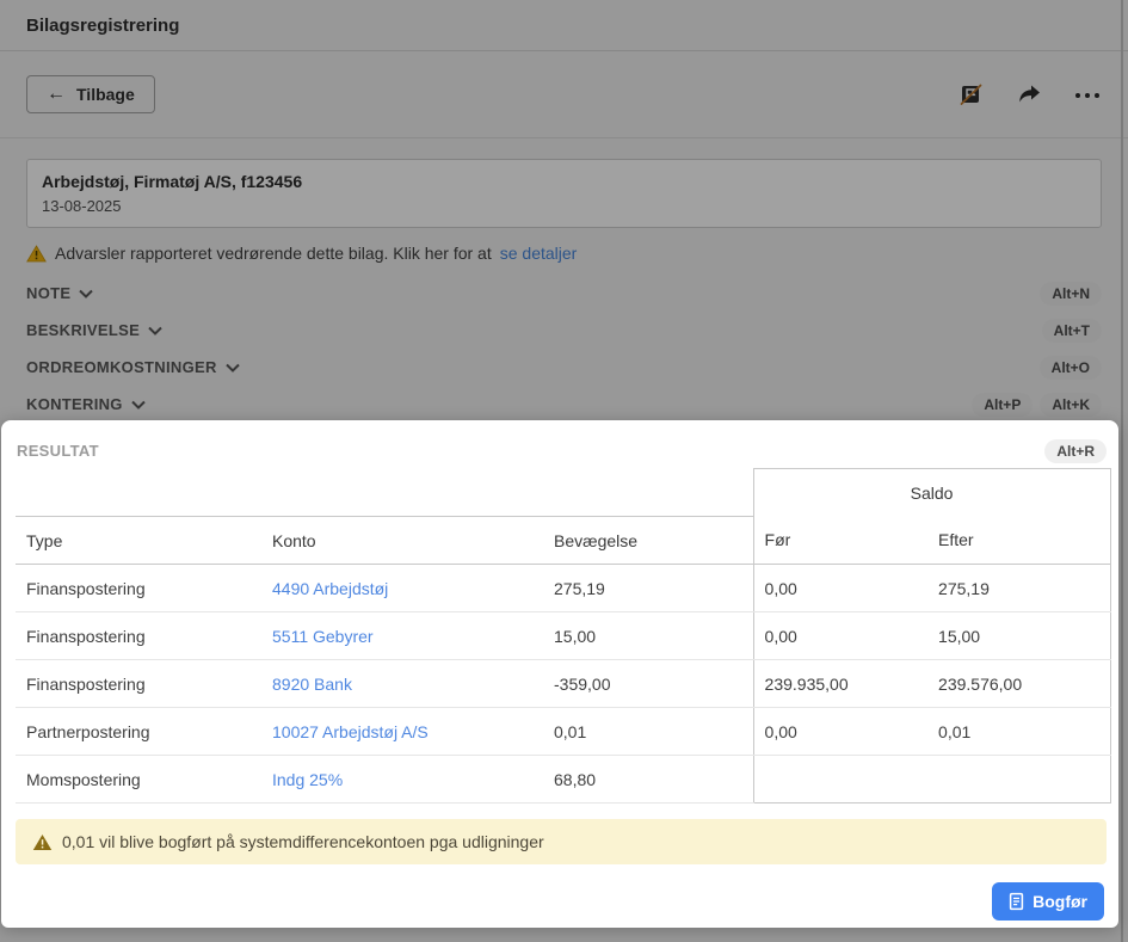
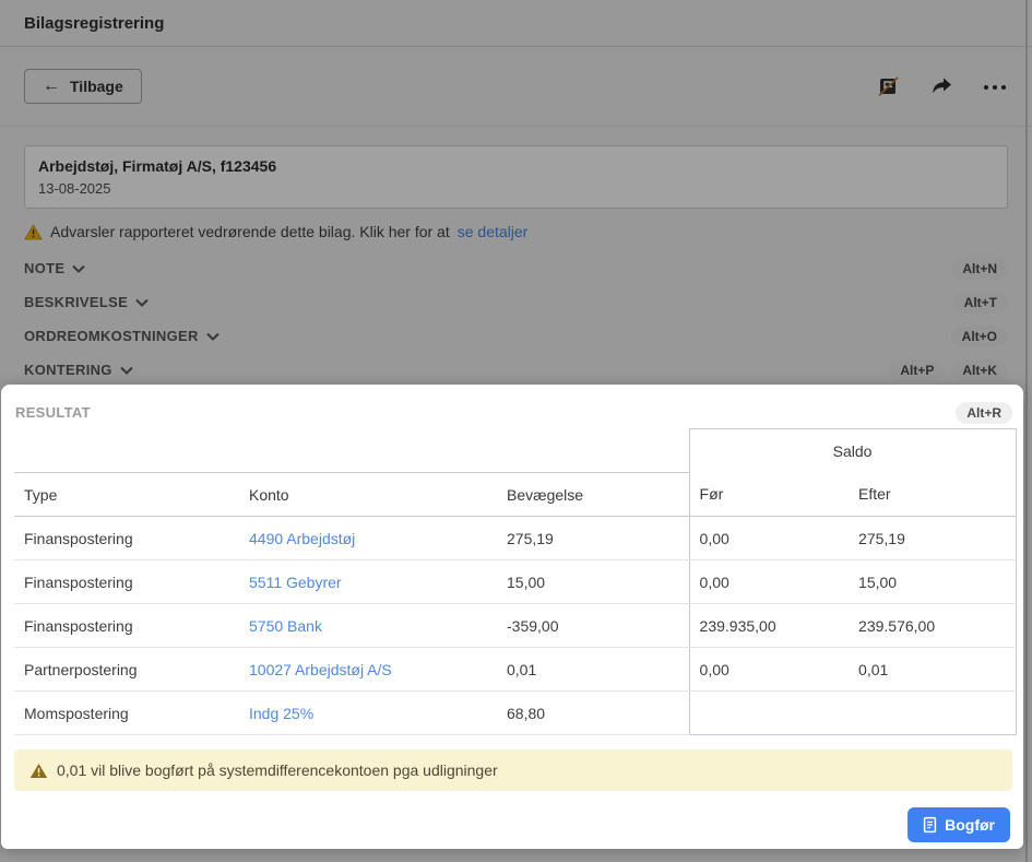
  Bilagsregistrering
  ←
  Tilbage
  Arbejdstøj, Firmatøj A/S, f123456
  13-08-2025
  Advarsler rapporteret vedrørende dette bilag. Klik her for at
  se detaljer
  NOTE
  Alt+N
  BESKRIVELSE
  Alt+T
  ORDREOMKOSTNINGER
  Alt+O
  KONTERING
  Alt+P
  Alt+K
  RESULTAT
  Alt+R
  	Saldo
  Type	Konto	Bevægelse	Før	Efter
  Finanspostering	4490 Arbejdstøj	275,19	0,00	275,19
  Finanspostering	5511 Gebyrer	15,00	0,00	15,00
- Finanspostering	8920 Bank	-359,00	239.935,00	239.576,00
+ Finanspostering	5750 Bank	-359,00	239.935,00	239.576,00
  Partnerpostering	10027 Arbejdstøj A/S	0,01	0,00	0,01
  Momspostering	Indg 25%	68,80
  0,01 vil blive bogført på systemdifferencekontoen pga udligninger
  Bogfør
